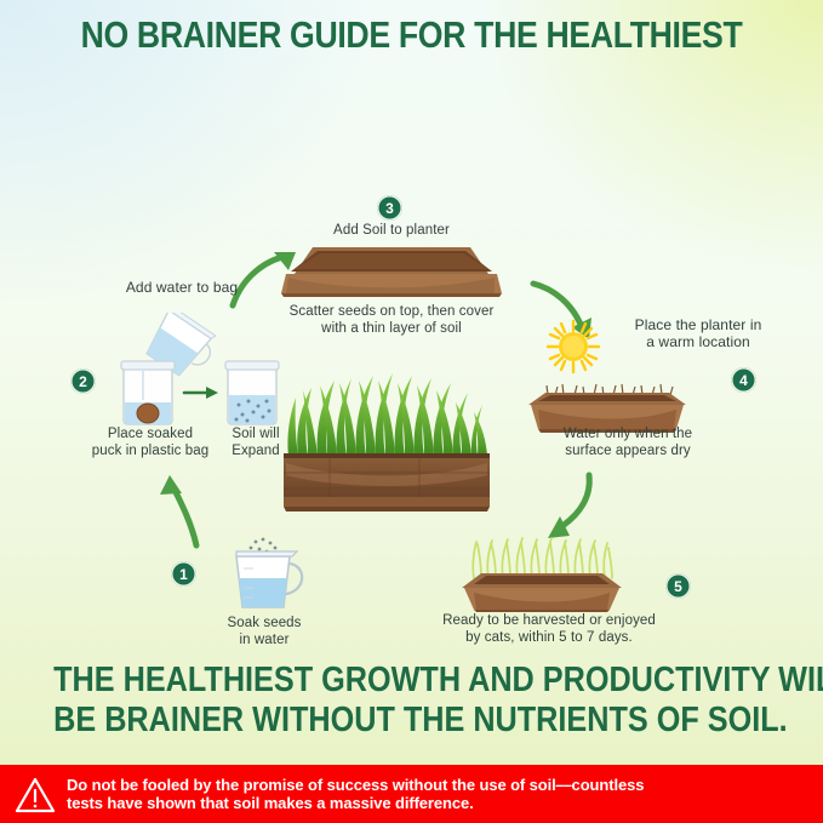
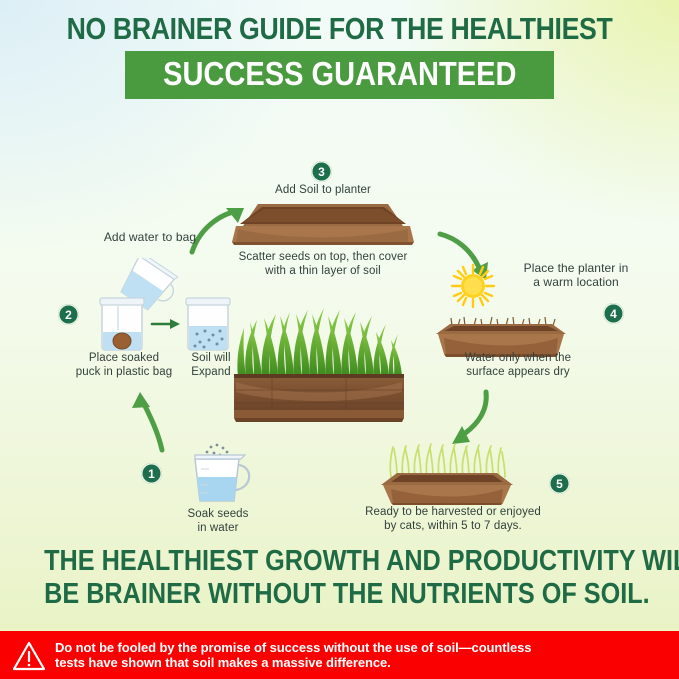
  NO BRAINER GUIDE FOR THE HEALTHIEST
+ SUCCESS GUARANTEED
  3
  Add Soil to planter
  Scatter seeds on top, then cover
  with a thin layer of soil
  Add water to bag
  2
  Place soaked
  puck in plastic bag
  Soil will
  Expand
  Place the planter in
  a warm location
  4
  Water only when the
  surface appears dry
  1
  Soak seeds
  in water
  5
  Ready to be harvested or enjoyed
  by cats, within 5 to 7 days.
  THE HEALTHIEST GROWTH AND PRODUCTIVITY WI
  BE BRAINER WITHOUT THE NUTRIENTS OF SOIL.
  Do not be fooled by the promise of success without the use of soil—countless
  tests have shown that soil makes a massive difference.
